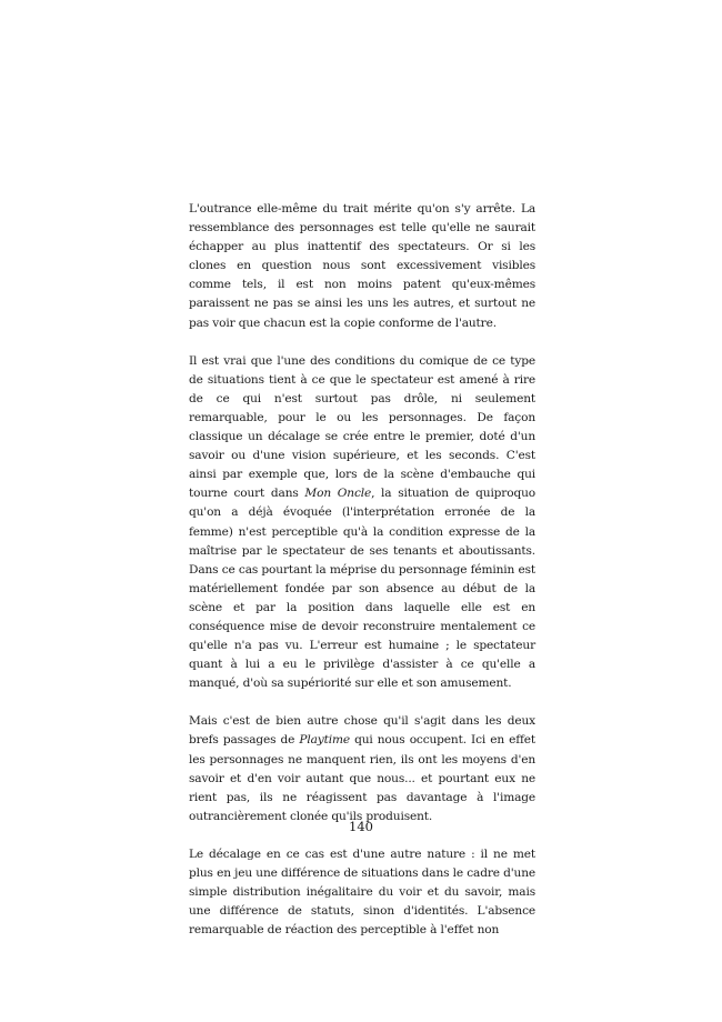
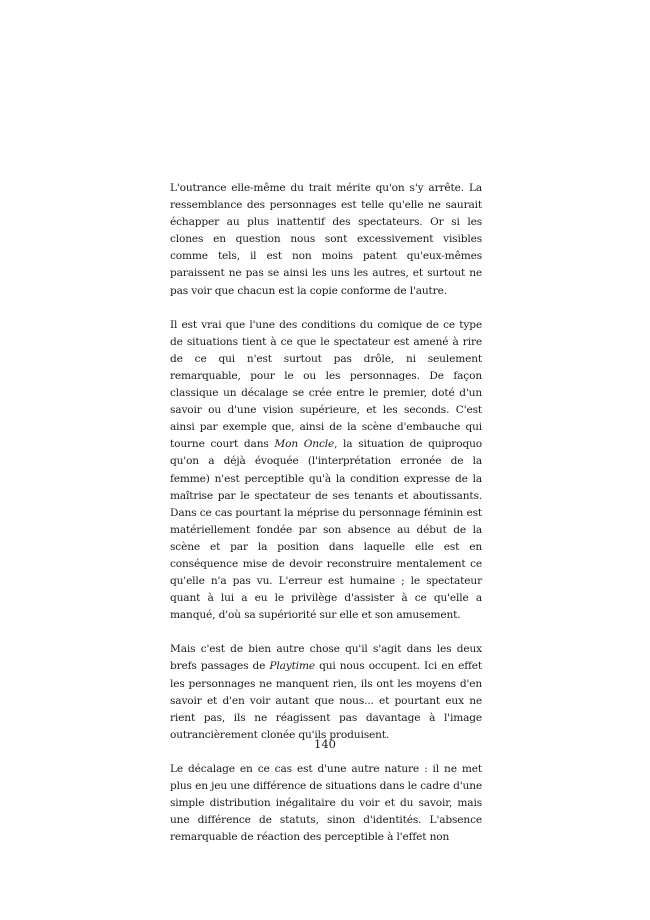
  L'outrance elle-même du trait mérite qu'on s'y arrête. La ressemblance des personnages est telle qu'elle ne saurait échapper au plus inattentif des spectateurs. Or si les clones en question nous sont excessivement visibles comme tels, il est non moins patent qu'eux-mêmes paraissent ne pas se ainsi les uns les autres, et surtout ne pas voir que chacun est la copie conforme de l'autre.
- Il est vrai que l'une des conditions du comique de ce type de situations tient à ce que le spectateur est amené à rire de ce qui n'est surtout pas drôle, ni seulement remarquable, pour le ou les personnages. De façon classique un décalage se crée entre le premier, doté d'un savoir ou d'une vision supérieure, et les seconds. C'est ainsi par exemple que, lors de la scène d'embauche qui tourne court dans Mon Oncle, la situation de quiproquo qu'on a déjà évoquée (l'interprétation erronée de la femme) n'est perceptible qu'à la condition expresse de la maîtrise par le spectateur de ses tenants et aboutissants. Dans ce cas pourtant la méprise du personnage féminin est matériellement fondée par son absence au début de la scène et par la position dans laquelle elle est en conséquence mise de devoir reconstruire mentalement ce qu'elle n'a pas vu. L'erreur est humaine ; le spectateur quant à lui a eu le privilège d'assister à ce qu'elle a manqué, d'où sa supériorité sur elle et son amusement.
+ Il est vrai que l'une des conditions du comique de ce type de situations tient à ce que le spectateur est amené à rire de ce qui n'est surtout pas drôle, ni seulement remarquable, pour le ou les personnages. De façon classique un décalage se crée entre le premier, doté d'un savoir ou d'une vision supérieure, et les seconds. C'est ainsi par exemple que, ainsi de la scène d'embauche qui tourne court dans Mon Oncle, la situation de quiproquo qu'on a déjà évoquée (l'interprétation erronée de la femme) n'est perceptible qu'à la condition expresse de la maîtrise par le spectateur de ses tenants et aboutissants. Dans ce cas pourtant la méprise du personnage féminin est matériellement fondée par son absence au début de la scène et par la position dans laquelle elle est en conséquence mise de devoir reconstruire mentalement ce qu'elle n'a pas vu. L'erreur est humaine ; le spectateur quant à lui a eu le privilège d'assister à ce qu'elle a manqué, d'où sa supériorité sur elle et son amusement.
  Mais c'est de bien autre chose qu'il s'agit dans les deux brefs passages de Playtime qui nous occupent. Ici en effet les personnages ne manquent rien, ils ont les moyens d'en savoir et d'en voir autant que nous... et pourtant eux ne rient pas, ils ne réagissent pas davantage à l'image outrancièrement clonée qu'ils produisent.
  Le décalage en ce cas est d'une autre nature : il ne met plus en jeu une différence de situations dans le cadre d'une simple distribution inégalitaire du voir et du savoir, mais une différence de statuts, sinon d'identités. L'absence remarquable de réaction des perceptible à l'effet non
  140
